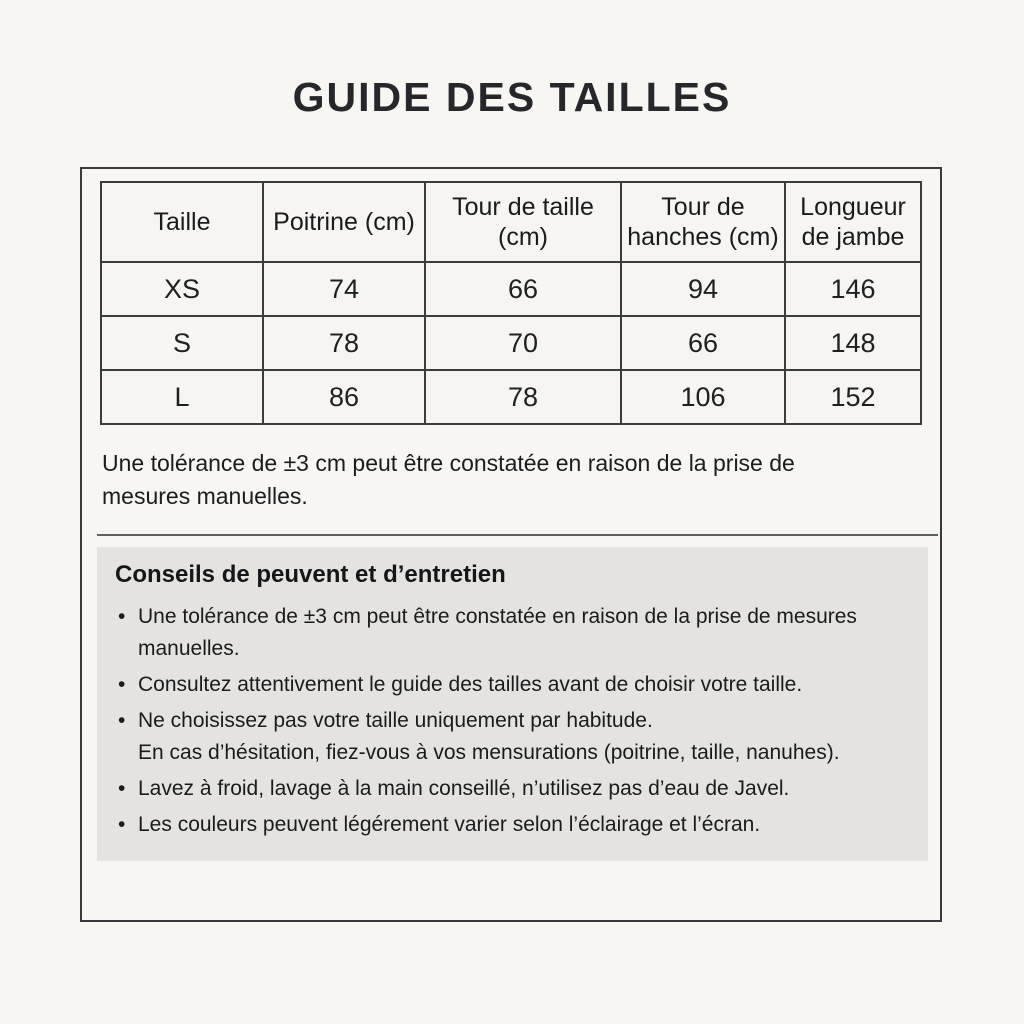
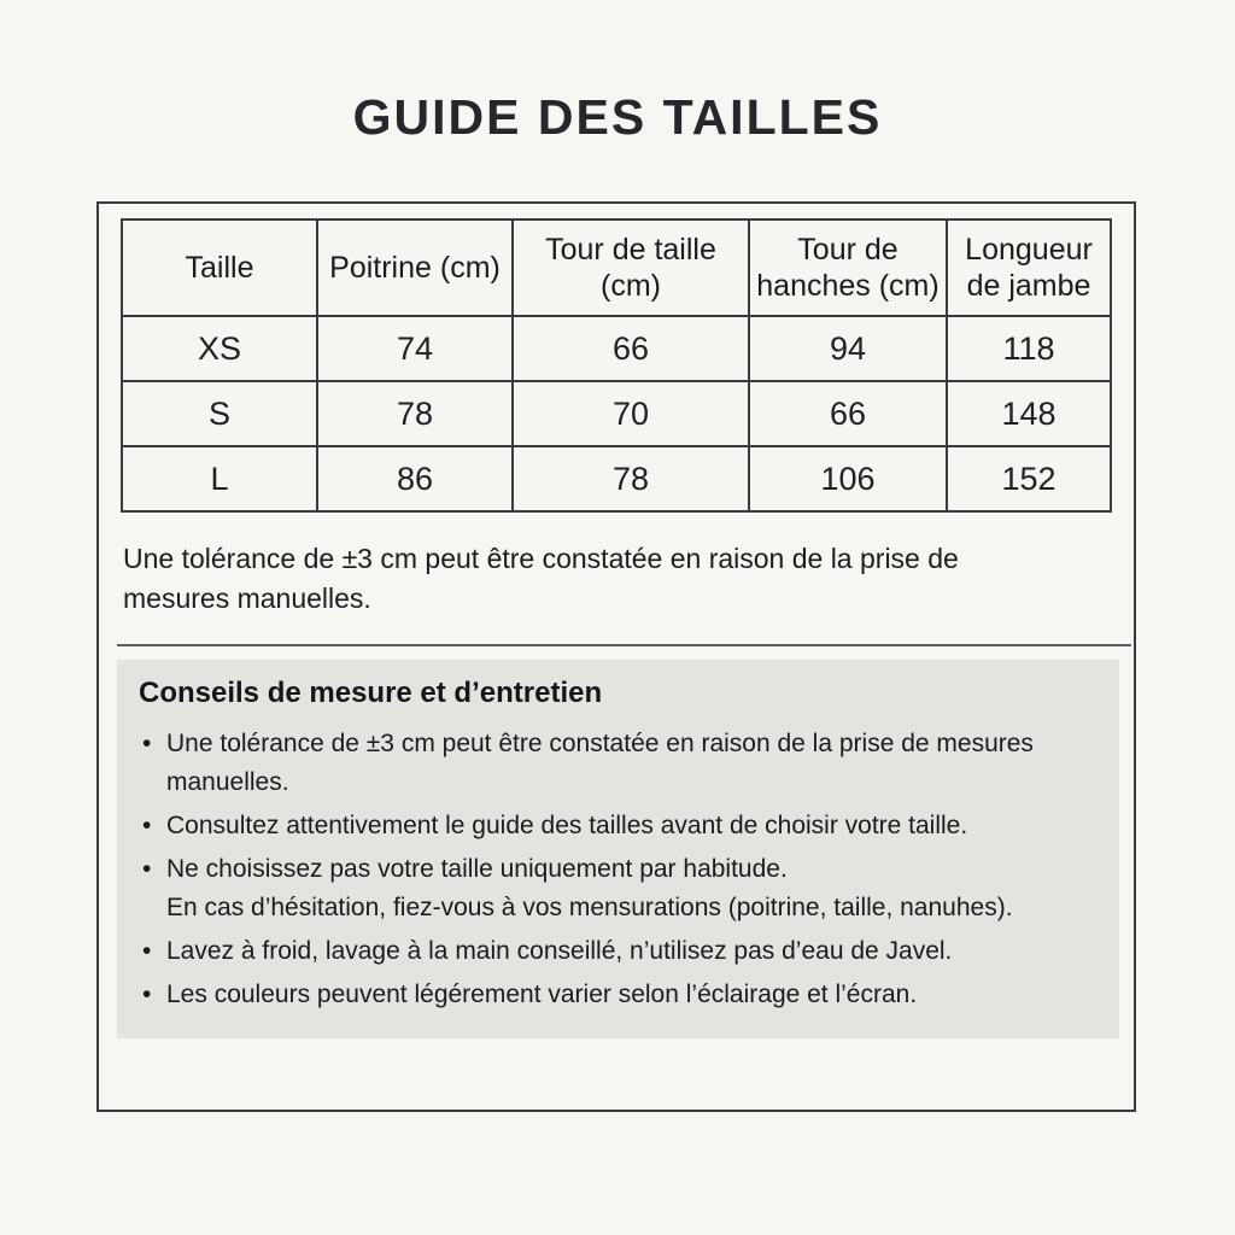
  GUIDE DES TAILLES
  Taille	Poitrine (cm)	Tour de taille (cm)	Tour de hanches (cm)	Longueur de jambe
- XS	74	66	94	146
+ XS	74	66	94	118
  S	78	70	66	148
  L	86	78	106	152
  Une tolérance de ±3 cm peut être constatée en raison de la prise de mesures manuelles.
- Conseils de peuvent et d’entretien
+ Conseils de mesure et d’entretien
  •
  Une tolérance de ±3 cm peut être constatée en raison de la prise de mesures manuelles.
  •
  Consultez attentivement le guide des tailles avant de choisir votre taille.
  •
  Ne choisissez pas votre taille uniquement par habitude.
  En cas d’hésitation, fiez-vous à vos mensurations (poitrine, taille, nanuhes).
  •
  Lavez à froid, lavage à la main conseillé, n’utilisez pas d’eau de Javel.
  •
  Les couleurs peuvent légérement varier selon l’éclairage et l’écran.
